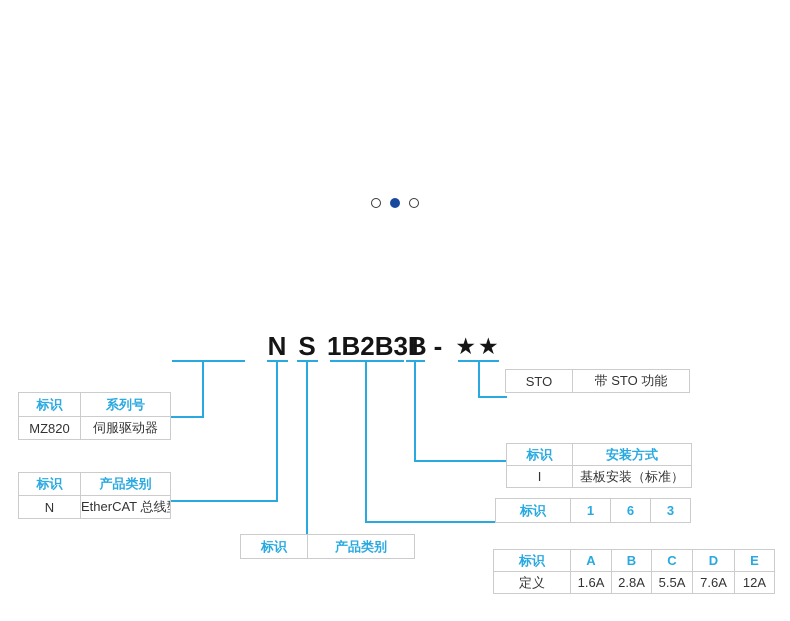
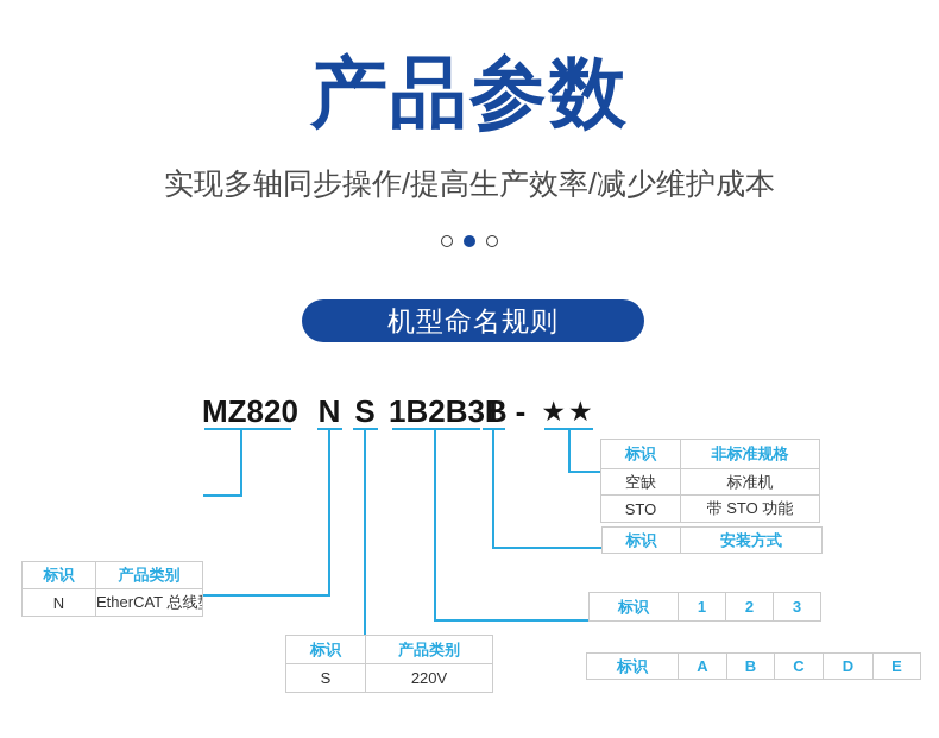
+ 产品参数
+ 实现多轴同步操作/提高生产效率/减少维护成本
+ 机型命名规则
+ MZ820
  N
  S
  1B2B3
  I
  -
  ★★
- 标识	系列号
- MZ820	伺服驱动器
  标识	产品类别
  N	EtherCAT 总线
  标识	产品类别
+ S	220V
+ 标识	非标准规格
+ 空缺	标准机
  STO	带 STO 功能
  标识	安装方式
- I	基板安装（标准）
- 标识	1	6	3
+ 标识	1	2	3
  标识	A	B	C	D	E
- 定义	1.6A	2.8A	5.5A	7.6A	12A
